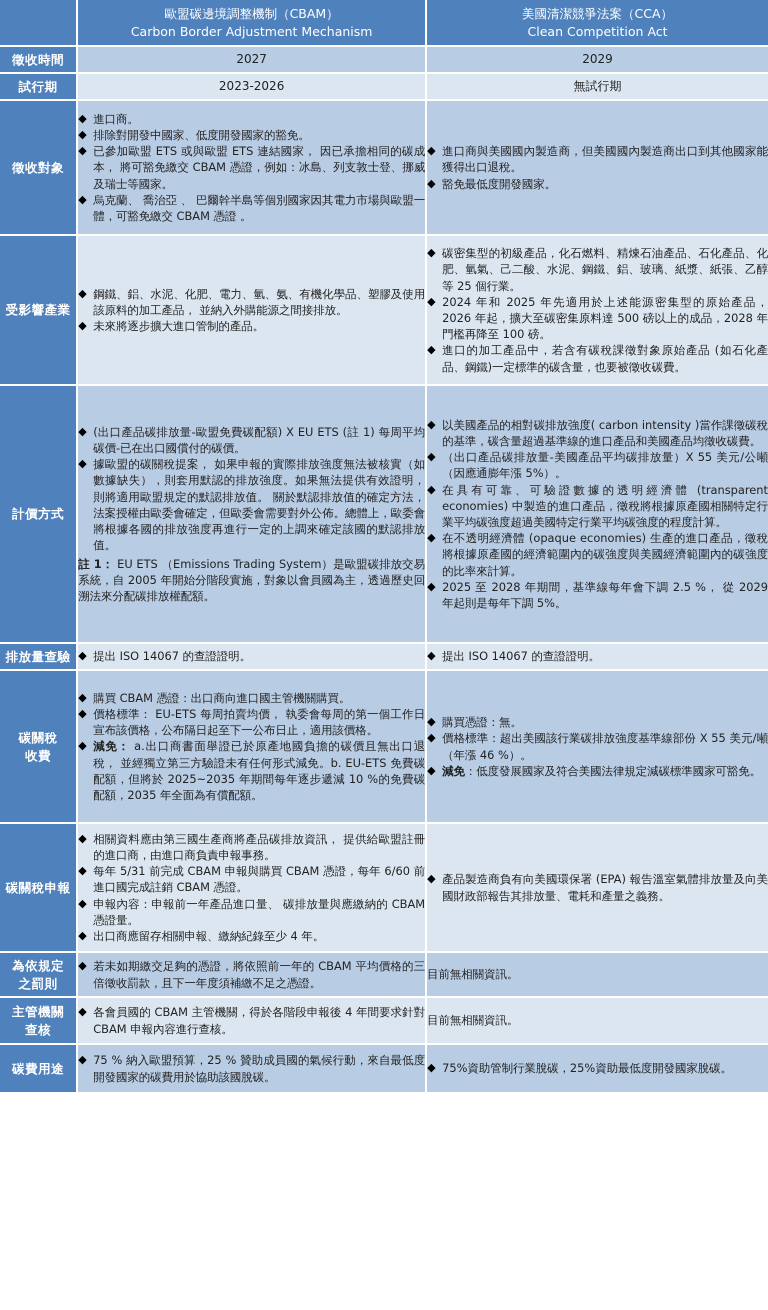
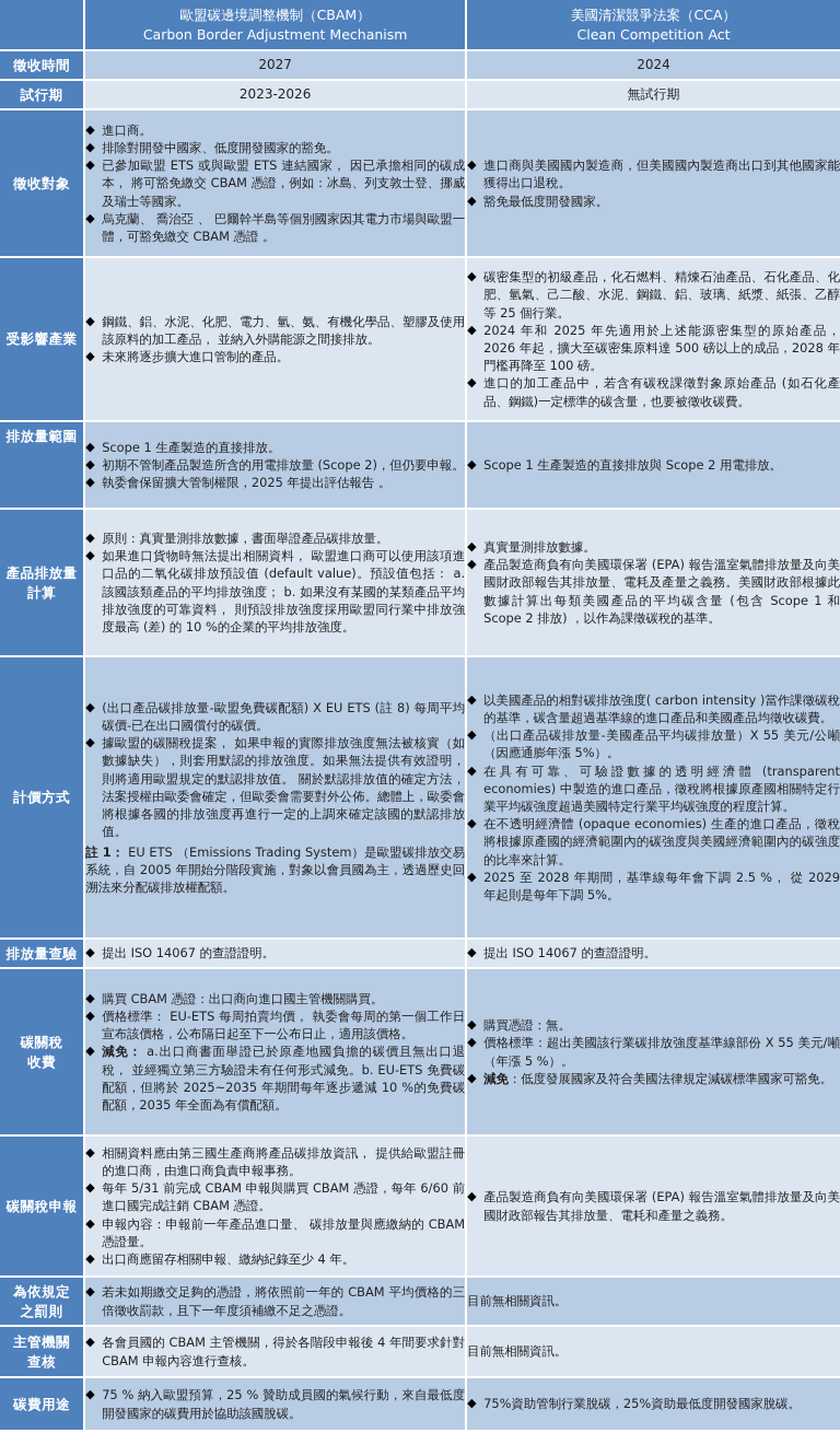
  	歐盟碳邊境調整機制（CBAM） Carbon Border Adjustment Mechanism	美國清潔競爭法案（CCA） Clean Competition Act
- 徵收時間	2027	2029
+ 徵收時間	2027	2024
  試行期	2023-2026	無試行期
  徵收對象	進口商。 排除對開發中國家、低度開發國家的豁免。 已參加歐盟 ETS 或與歐盟 ETS 連結國家， 因已承擔相同的碳成本， 將可豁免繳交 CBAM 憑證，例如：冰島、列支敦士登、挪威及瑞士等國家。 烏克蘭、 喬治亞 、 巴爾幹半島等個別國家因其電力市場與歐盟一體，可豁免繳交 CBAM 憑證 。	進口商與美國國內製造商，但美國國內製造商出口到其他國家能獲得出口退稅。 豁免最低度開發國家。
  受影響產業	鋼鐵、鋁、水泥、化肥、電力、氫、氨、有機化學品、塑膠及使用該原料的加工產品， 並納入外購能源之間接排放。 未來將逐步擴大進口管制的產品。	碳密集型的初級產品，化石燃料、精煉石油產品、石化產品、化肥、氫氣、己二酸、水泥、鋼鐵、鋁、玻璃、紙漿、紙張、乙醇等 25 個行業。 2024 年和 2025 年先適用於上述能源密集型的原始產品， 2026 年起，擴大至碳密集原料達 500 磅以上的成品，2028 年門檻再降至 100 磅。 進口的加工產品中，若含有碳稅課徵對象原始產品 (如石化產品、鋼鐵)一定標準的碳含量，也要被徵收碳費。
+ 排放量範圍	Scope 1 生產製造的直接排放。 初期不管制產品製造所含的用電排放量 (Scope 2)，但仍要申報。 執委會保留擴大管制權限，2025 年提出評估報告 。	Scope 1 生產製造的直接排放與 Scope 2 用電排放。
+ 產品排放量計算	原則：真實量測排放數據，書面舉證產品碳排放量。 如果進口貨物時無法提出相關資料， 歐盟進口商可以使用該項進口品的二氧化碳排放預設值 (default value)。預設值包括： a. 該國該類產品的平均排放強度； b. 如果沒有某國的某類產品平均排放強度的可靠資料， 則預設排放強度採用歐盟同行業中排放強度最高 (差) 的 10 %的企業的平均排放強度。	真實量測排放數據。 產品製造商負有向美國環保署 (EPA) 報告溫室氣體排放量及向美國財政部報告其排放量、電耗及產量之義務。美國財政部根據此數據計算出每類美國產品的平均碳含量 (包含 Scope 1 和 Scope 2 排放) ，以作為課徵碳稅的基準。
- 計價方式	(出口產品碳排放量-歐盟免費碳配額) X EU ETS (註 1) 每周平均碳價-已在出口國償付的碳價。 據歐盟的碳關稅提案， 如果申報的實際排放強度無法被核實（如數據缺失），則套用默認的排放強度。如果無法提供有效證明， 則將適用歐盟規定的默認排放值。 關於默認排放值的確定方法，法案授權由歐委會確定，但歐委會需要對外公佈。總體上，歐委會將根據各國的排放強度再進行一定的上調來確定該國的默認排放值。 註 1： EU ETS （Emissions Trading System）是歐盟碳排放交易系統，自 2005 年開始分階段實施，對象以會員國為主，透過歷史回溯法來分配碳排放權配額。	以美國產品的相對碳排放強度( carbon intensity )當作課徵碳稅的基準，碳含量超過基準線的進口產品和美國產品均徵收碳費。 （出口產品碳排放量-美國產品平均碳排放量）X 55 美元/公噸（因應通膨年漲 5%）。 在具有可靠、可驗證數據的透明經濟體 (transparent economies) 中製造的進口產品，徵稅將根據原產國相關特定行業平均碳強度超過美國特定行業平均碳強度的程度計算。 在不透明經濟體 (opaque economies) 生產的進口產品，徵稅將根據原產國的經濟範圍內的碳強度與美國經濟範圍內的碳強度的比率來計算。 2025 至 2028 年期間，基準線每年會下調 2.5 %， 從 2029 年起則是每年下調 5%。
+ 計價方式	(出口產品碳排放量-歐盟免費碳配額) X EU ETS (註 8) 每周平均碳價-已在出口國償付的碳價。 據歐盟的碳關稅提案， 如果申報的實際排放強度無法被核實（如數據缺失），則套用默認的排放強度。如果無法提供有效證明， 則將適用歐盟規定的默認排放值。 關於默認排放值的確定方法，法案授權由歐委會確定，但歐委會需要對外公佈。總體上，歐委會將根據各國的排放強度再進行一定的上調來確定該國的默認排放值。 註 1： EU ETS （Emissions Trading System）是歐盟碳排放交易系統，自 2005 年開始分階段實施，對象以會員國為主，透過歷史回溯法來分配碳排放權配額。	以美國產品的相對碳排放強度( carbon intensity )當作課徵碳稅的基準，碳含量超過基準線的進口產品和美國產品均徵收碳費。 （出口產品碳排放量-美國產品平均碳排放量）X 55 美元/公噸（因應通膨年漲 5%）。 在具有可靠、可驗證數據的透明經濟體 (transparent economies) 中製造的進口產品，徵稅將根據原產國相關特定行業平均碳強度超過美國特定行業平均碳強度的程度計算。 在不透明經濟體 (opaque economies) 生產的進口產品，徵稅將根據原產國的經濟範圍內的碳強度與美國經濟範圍內的碳強度的比率來計算。 2025 至 2028 年期間，基準線每年會下調 2.5 %， 從 2029 年起則是每年下調 5%。
  排放量查驗	提出 ISO 14067 的查證證明。	提出 ISO 14067 的查證證明。
- 碳關稅 收費	購買 CBAM 憑證：出口商向進口國主管機關購買。 價格標準： EU-ETS 每周拍賣均價， 執委會每周的第一個工作日宣布該價格，公布隔日起至下一公布日止，適用該價格。 減免： a.出口商書面舉證已於原產地國負擔的碳價且無出口退稅， 並經獨立第三方驗證未有任何形式減免。b. EU-ETS 免費碳配額，但將於 2025~2035 年期間每年逐步遞減 10 %的免費碳配額，2035 年全面為有償配額。	購買憑證：無。 價格標準：超出美國該行業碳排放強度基準線部份 X 55 美元/噸（年漲 46 %）。 減免：低度發展國家及符合美國法律規定減碳標準國家可豁免。
+ 碳關稅 收費	購買 CBAM 憑證：出口商向進口國主管機關購買。 價格標準： EU-ETS 每周拍賣均價， 執委會每周的第一個工作日宣布該價格，公布隔日起至下一公布日止，適用該價格。 減免： a.出口商書面舉證已於原產地國負擔的碳價且無出口退稅， 並經獨立第三方驗證未有任何形式減免。b. EU-ETS 免費碳配額，但將於 2025~2035 年期間每年逐步遞減 10 %的免費碳配額，2035 年全面為有償配額。	購買憑證：無。 價格標準：超出美國該行業碳排放強度基準線部份 X 55 美元/噸（年漲 5 %）。 減免：低度發展國家及符合美國法律規定減碳標準國家可豁免。
  碳關稅申報	相關資料應由第三國生產商將產品碳排放資訊， 提供給歐盟註冊的進口商，由進口商負責申報事務。 每年 5/31 前完成 CBAM 申報與購買 CBAM 憑證，每年 6/60 前進口國完成註銷 CBAM 憑證。 申報內容：申報前一年產品進口量、 碳排放量與應繳納的 CBAM 憑證量。 出口商應留存相關申報、繳納紀錄至少 4 年。	產品製造商負有向美國環保署 (EPA) 報告溫室氣體排放量及向美國財政部報告其排放量、電耗和產量之義務。
  為依規定 之罰則	若未如期繳交足夠的憑證，將依照前一年的 CBAM 平均價格的三倍徵收罰款，且下一年度須補繳不足之憑證。	目前無相關資訊。
  主管機關 查核	各會員國的 CBAM 主管機關，得於各階段申報後 4 年間要求針對 CBAM 申報內容進行查核。	目前無相關資訊。
  碳費用途	75 % 納入歐盟預算，25 % 贊助成員國的氣候行動，來自最低度開發國家的碳費用於協助該國脫碳。	75%資助管制行業脫碳，25%資助最低度開發國家脫碳。
